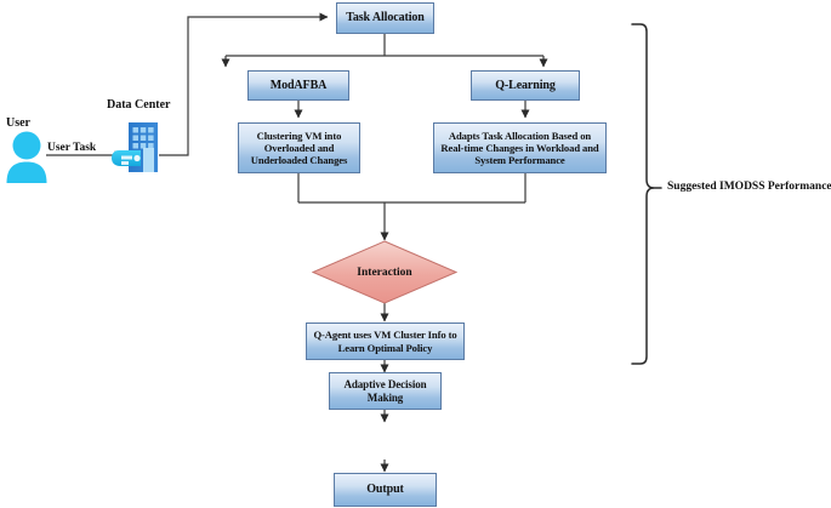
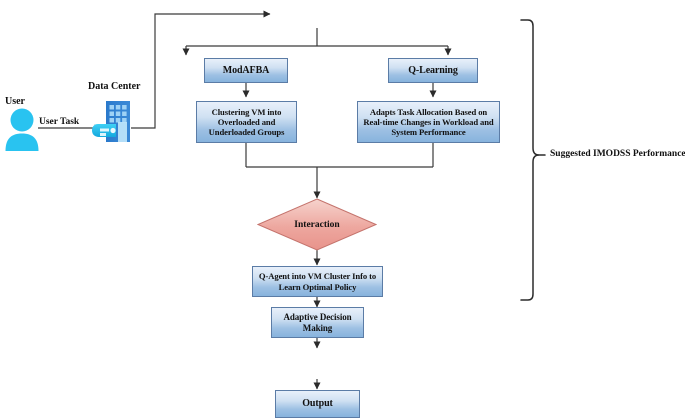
  User
  Data Center
  User Task
  Suggested IMODSS Performance
- Task Allocation
  ModAFBA
  Q-Learning
- Clustering VM into Overloaded and Underloaded Changes
+ Clustering VM into Overloaded and Underloaded Groups
  Adapts Task Allocation Based on Real-time Changes in Workload and System Performance
  Interaction
- Q-Agent uses VM Cluster Info to Learn Optimal Policy
+ Q-Agent into VM Cluster Info to Learn Optimal Policy
  Adaptive Decision Making
  Output
